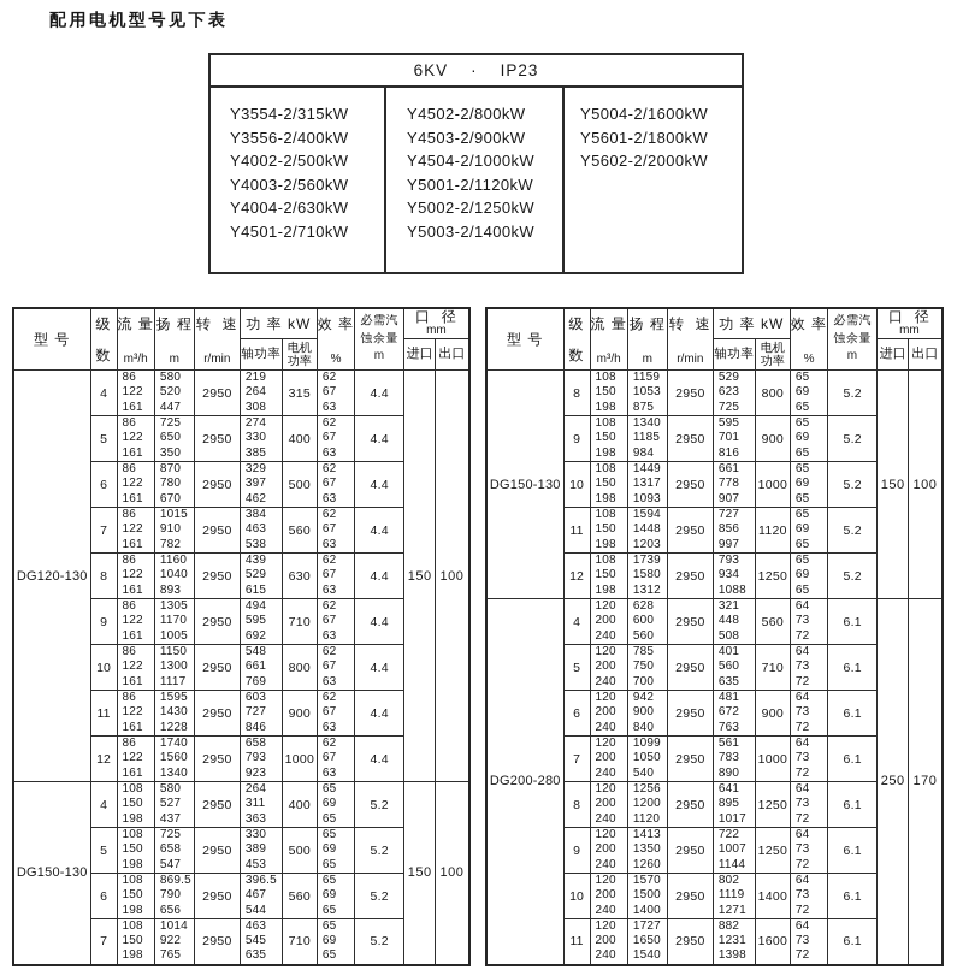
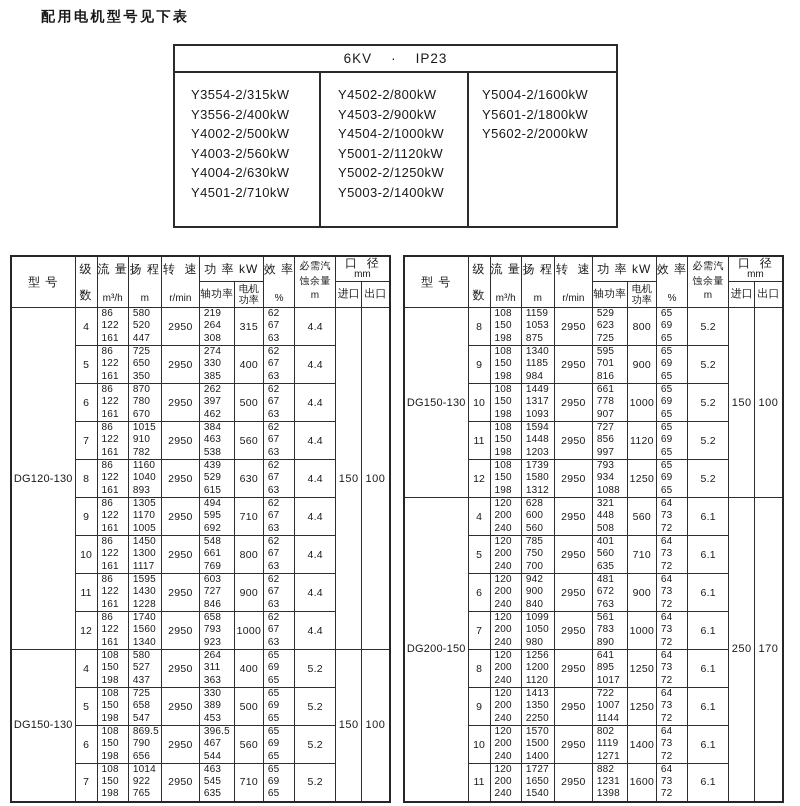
  配用电机型号见下表
  6KV · IP23
  Y3554-2/315kW
  Y3556-2/400kW
  Y4002-2/500kW
  Y4003-2/560kW
  Y4004-2/630kW
  Y4501-2/710kW
  Y4502-2/800kW
  Y4503-2/900kW
  Y4504-2/1000kW
  Y5001-2/1120kW
  Y5002-2/1250kW
  Y5003-2/1400kW
  Y5004-2/1600kW
  Y5601-2/1800kW
  Y5602-2/2000kW
  型 号	级数	流 量m³/h	扬 程m	转 速r/min	功 率 kW	效 率%	必需汽蚀余量m	口 径mm
  轴功率	电机功率	进口	出口
  DG120-130	4	86122161	580520447	2950	219264308	315	626763	4.4	150	100
  5	86122161	725650350	2950	274330385	400	626763	4.4
- 6	86122161	870780670	2950	329397462	500	626763	4.4
+ 6	86122161	870780670	2950	262397462	500	626763	4.4
  7	86122161	1015910782	2950	384463538	560	626763	4.4
  8	86122161	11601040893	2950	439529615	630	626763	4.4
  9	86122161	130511701005	2950	494595692	710	626763	4.4
- 10	86122161	115013001117	2950	548661769	800	626763	4.4
+ 10	86122161	145013001117	2950	548661769	800	626763	4.4
  11	86122161	159514301228	2950	603727846	900	626763	4.4
  12	86122161	174015601340	2950	658793923	1000	626763	4.4
  DG150-130	4	108150198	580527437	2950	264311363	400	656965	5.2	150	100
  5	108150198	725658547	2950	330389453	500	656965	5.2
  6	108150198	869.5790656	2950	396.5467544	560	656965	5.2
  7	108150198	1014922765	2950	463545635	710	656965	5.2
  型 号	级数	流 量m³/h	扬 程m	转 速r/min	功 率 kW	效 率%	必需汽蚀余量m	口 径mm
  轴功率	电机功率	进口	出口
  DG150-130	8	108150198	11591053875	2950	529623725	800	656965	5.2	150	100
  9	108150198	13401185984	2950	595701816	900	656965	5.2
  10	108150198	144913171093	2950	661778907	1000	656965	5.2
  11	108150198	159414481203	2950	727856997	1120	656965	5.2
  12	108150198	173915801312	2950	7939341088	1250	656965	5.2
- DG200-280	4	120200240	628600560	2950	321448508	560	647372	6.1	250	170
+ DG200-150	4	120200240	628600560	2950	321448508	560	647372	6.1	250	170
  5	120200240	785750700	2950	401560635	710	647372	6.1
  6	120200240	942900840	2950	481672763	900	647372	6.1
- 7	120200240	10991050540	2950	561783890	1000	647372	6.1
+ 7	120200240	10991050980	2950	561783890	1000	647372	6.1
  8	120200240	125612001120	2950	6418951017	1250	647372	6.1
- 9	120200240	141313501260	2950	72210071144	1250	647372	6.1
+ 9	120200240	141313502250	2950	72210071144	1250	647372	6.1
  10	120200240	157015001400	2950	80211191271	1400	647372	6.1
  11	120200240	172716501540	2950	88212311398	1600	647372	6.1
